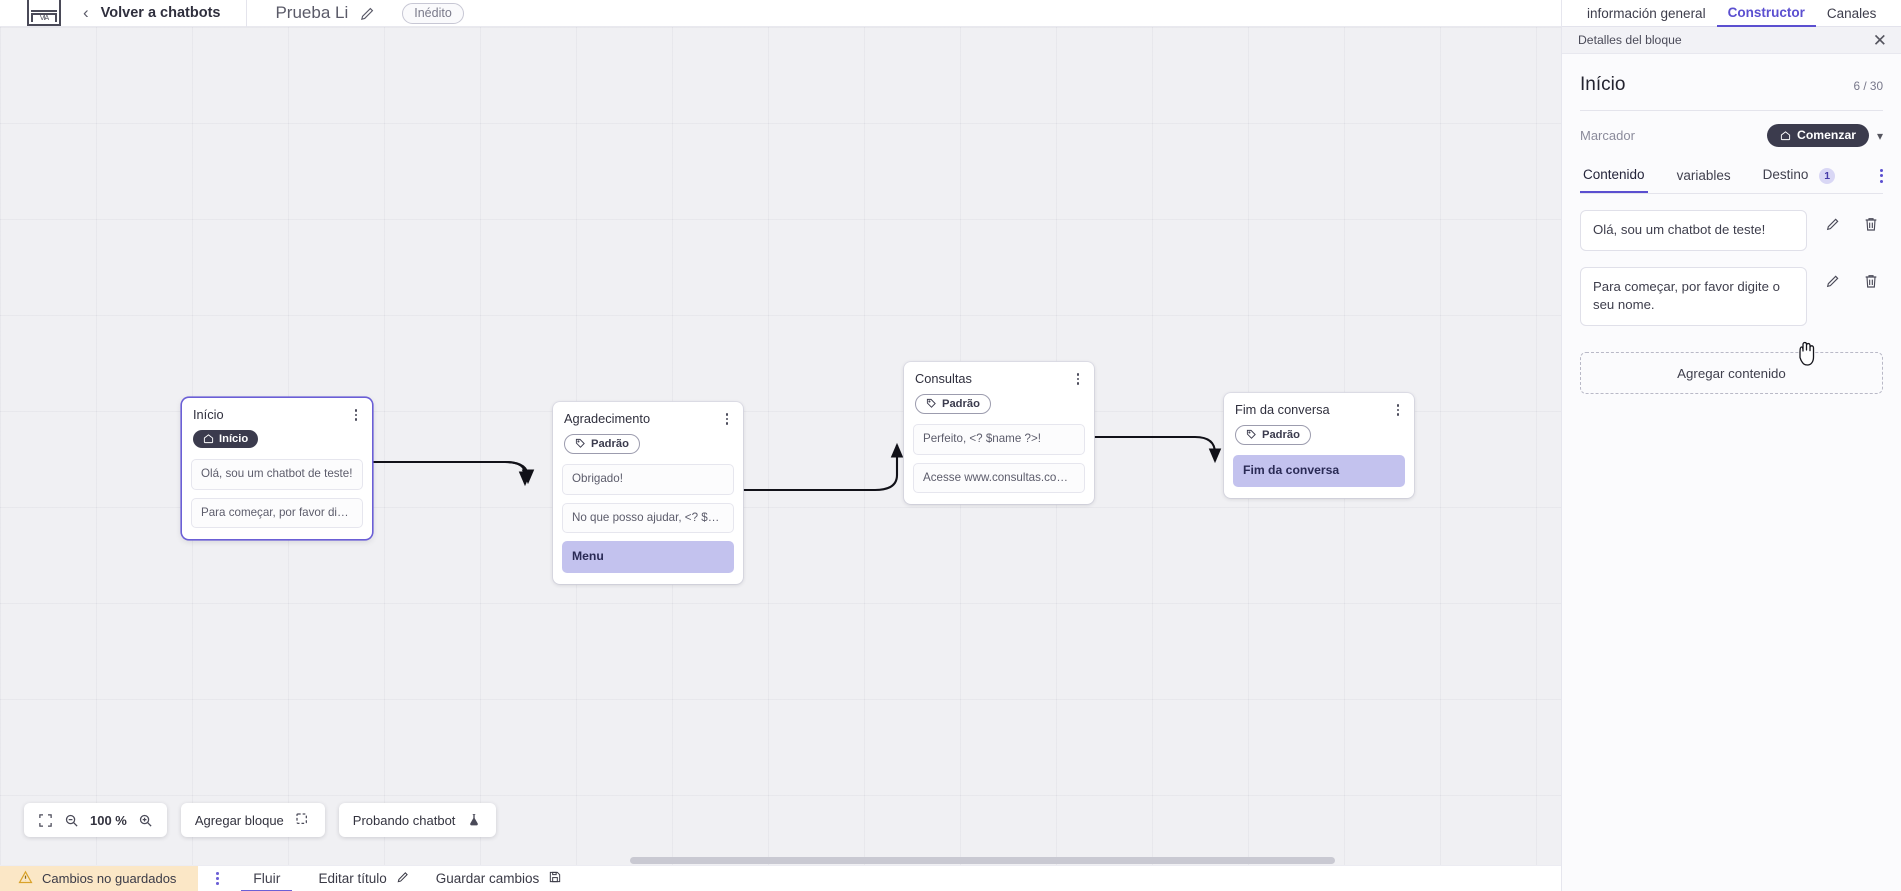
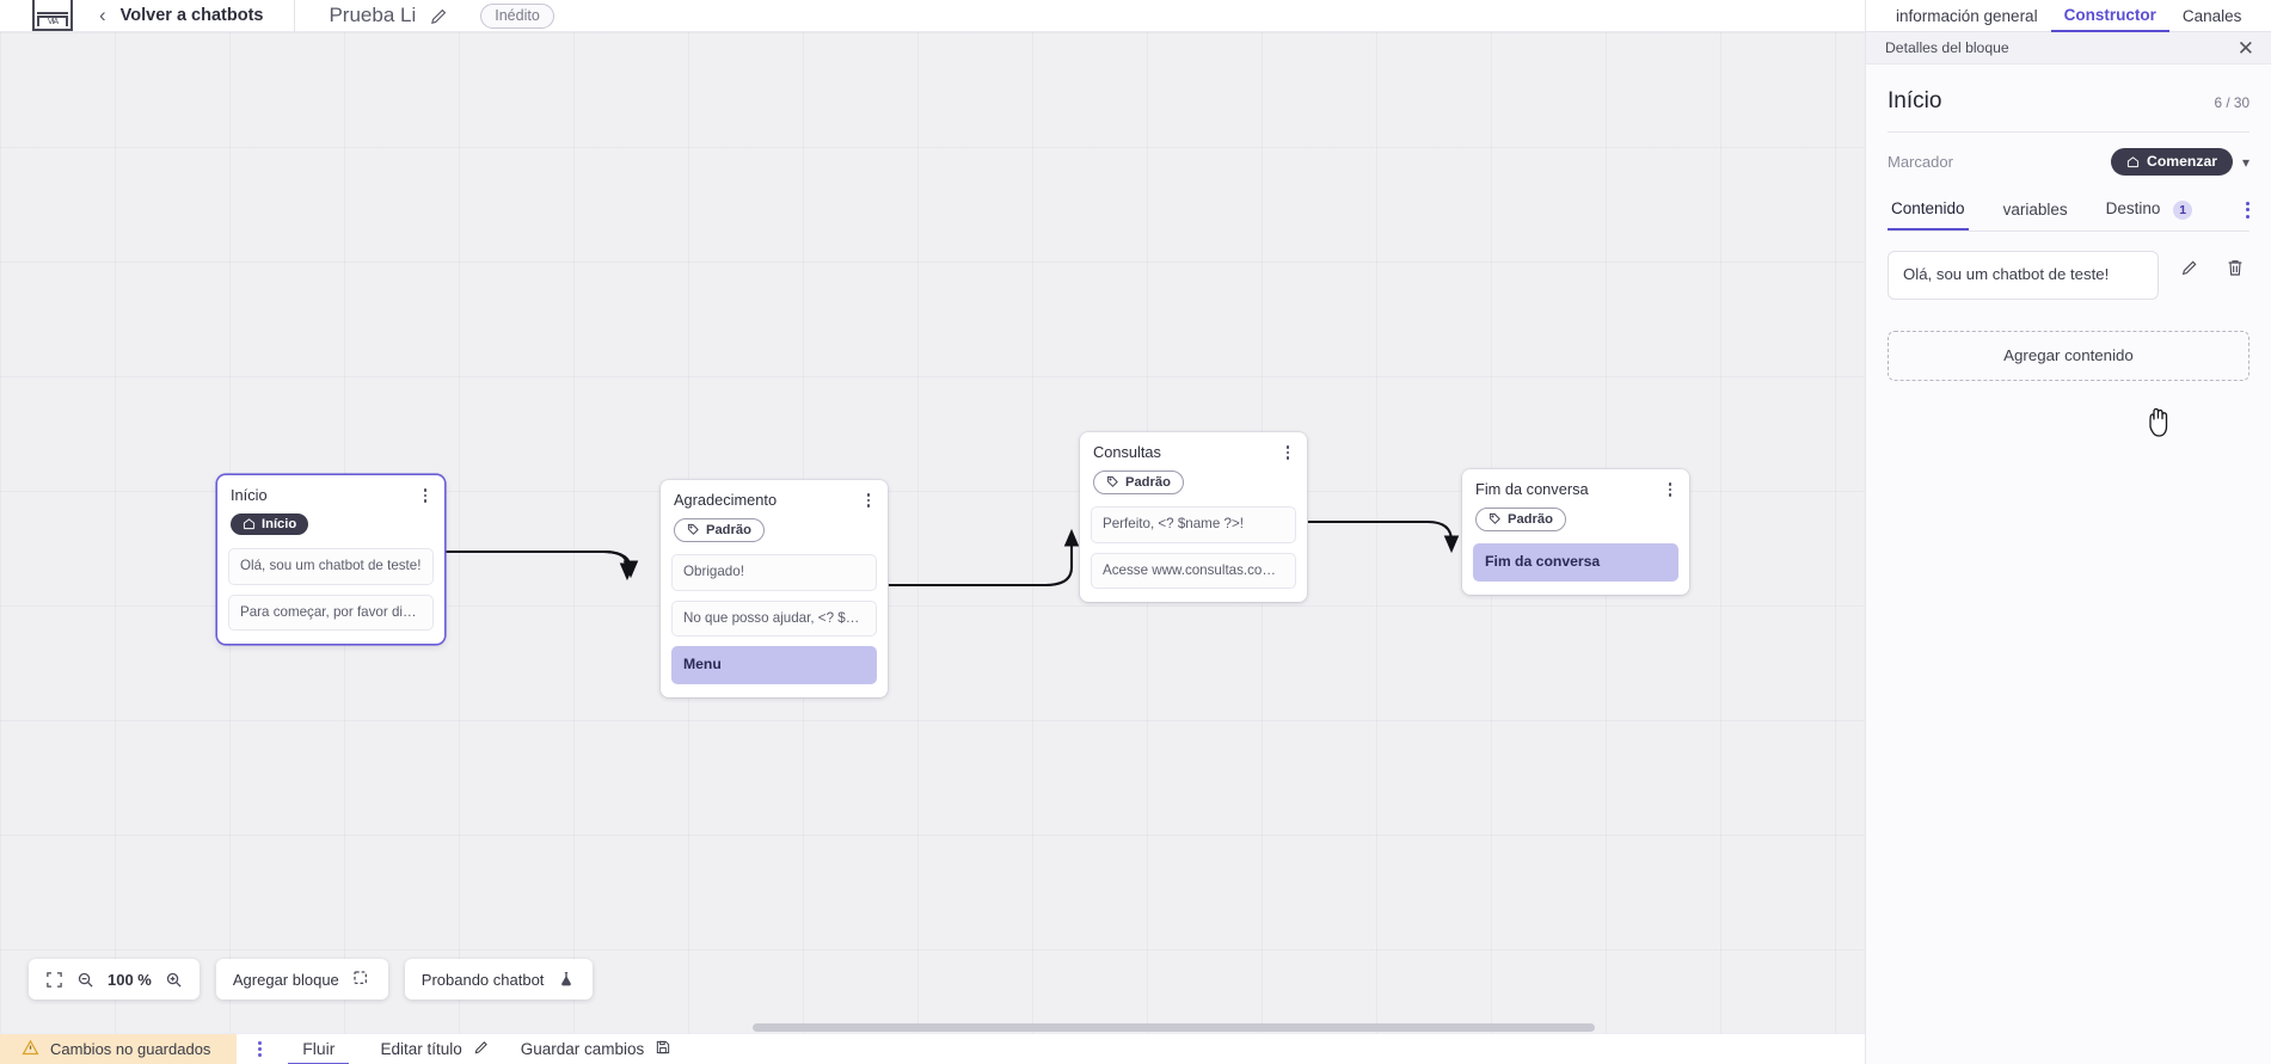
  ‹
  Volver a chatbots
  Prueba Li
  Inédito
  Início
  Início
  Olá, sou um chatbot de teste!
  Para começar, por favor digite o
  Agradecimento
  Padrão
  Obrigado!
  No que posso ajudar, <? $name
  Menu
  Consultas
  Padrão
  Perfeito, <? $name ?>!
  Acesse www.consultas.com par
  Fim da conversa
  Padrão
  Fim da conversa
  100 %
  Agregar bloque
  Probando chatbot
  Cambios no guardados
  Fluir
  Editar título
  Guardar cambios
  información general
  Constructor
  Canales
  Detalles del bloque
  ✕
  Início
  6 / 30
  Marcador
  Comenzar
  ▾
  Contenido
  variables
  Destino 1
  Olá, sou um chatbot de teste!
- Para começar, por favor digite o seu nome.
  Agregar contenido
